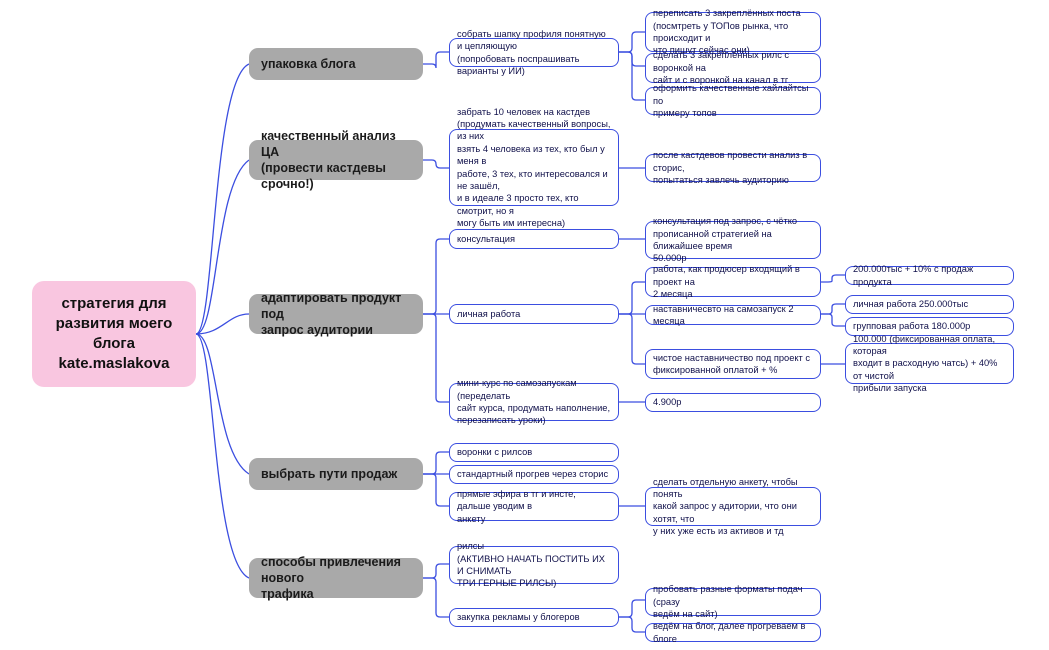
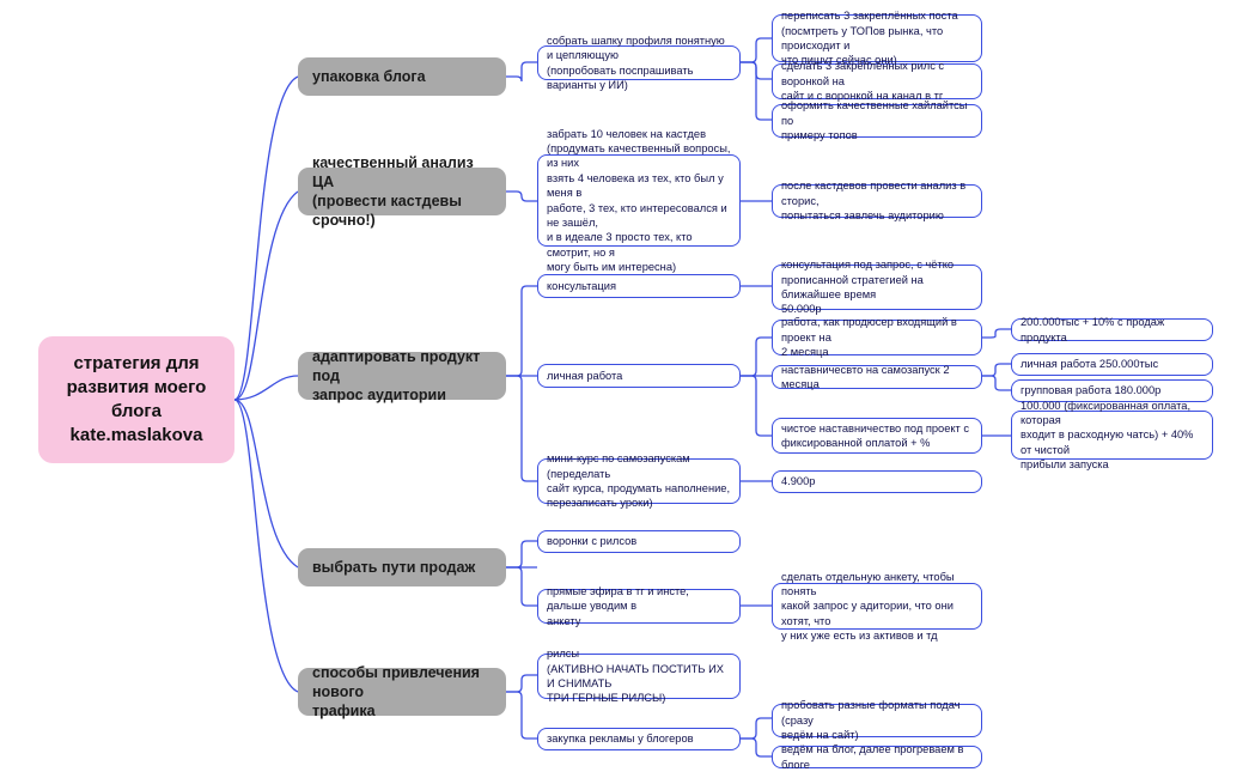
  стратегия для
  развития моего
  блога
  kate.maslakova
  упаковка блога
  качественный анализ ЦА
  (провести кастдевы срочно!)
  адаптировать продукт под
  запрос аудитории
  выбрать пути продаж
  способы привлечения нового
  трафика
  собрать шапку профиля понятную и цепляющую
  (попробовать поспрашивать варианты у ИИ)
  переписать 3 закреплённых поста
  (посмтреть у ТОПов рынка, что происходит и
  что пишут сейчас они)
  сделать 3 закреплённых рилс с воронкой на
  сайт и с воронкой на канал в тг
  оформить качественные хайлайтсы по
  примеру топов
  забрать 10 человек на кастдев
  (продумать качественный вопросы, из них
  взять 4 человека из тех, кто был у меня в
  работе, 3 тех, кто интересовался и не зашёл,
  и в идеале 3 просто тех, кто смотрит, но я
  могу быть им интересна)
  после кастдевов провести анализ в сторис,
  попытаться завлечь аудиторию
  консультация
  консультация под запрос, с чётко
  прописанной стратегией на ближайшее время
  50.000р
  личная работа
  работа, как продюсер входящий в проект на
  2 месяца
  наставничесвто на самозапуск 2 месяца
  чистое наставничество под проект с
  фиксированной оплатой + %
  200.000тыс + 10% с продаж продукта
  личная работа 250.000тыс
  групповая работа 180.000р
  100.000 (фиксированная оплата, которая
  входит в расходную чатсь) + 40% от чистой
  прибыли запуска
  мини-курс по самозапускам (переделать
  сайт курса, продумать наполнение,
  перезаписать уроки)
  4.900р
  воронки с рилсов
- стандартный прогрев через сторис
  прямые эфира в тг и инсте, дальше уводим в
  анкету
  сделать отдельную анкету, чтобы понять
  какой запрос у адитории, что они хотят, что
  у них уже есть из активов и тд
  рилсы
  (АКТИВНО НАЧАТЬ ПОСТИТЬ ИХ И СНИМАТЬ
  ТРИ ГЕРНЫЕ РИЛСЫ)
  закупка рекламы у блогеров
  пробовать разные форматы подач (сразу
  ведём на сайт)
  ведём на блог, далее прогреваем в блоге
